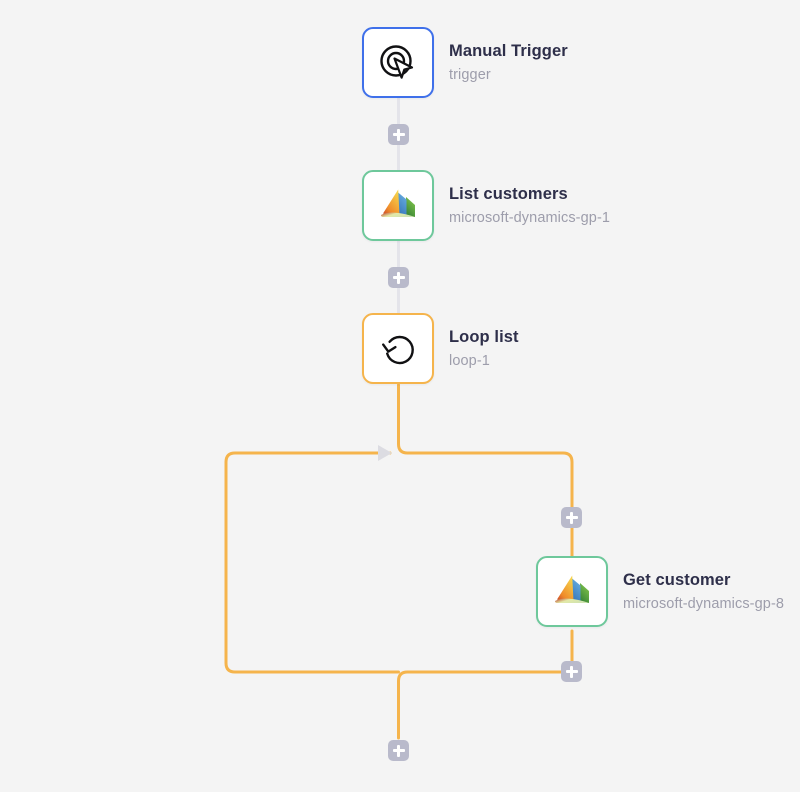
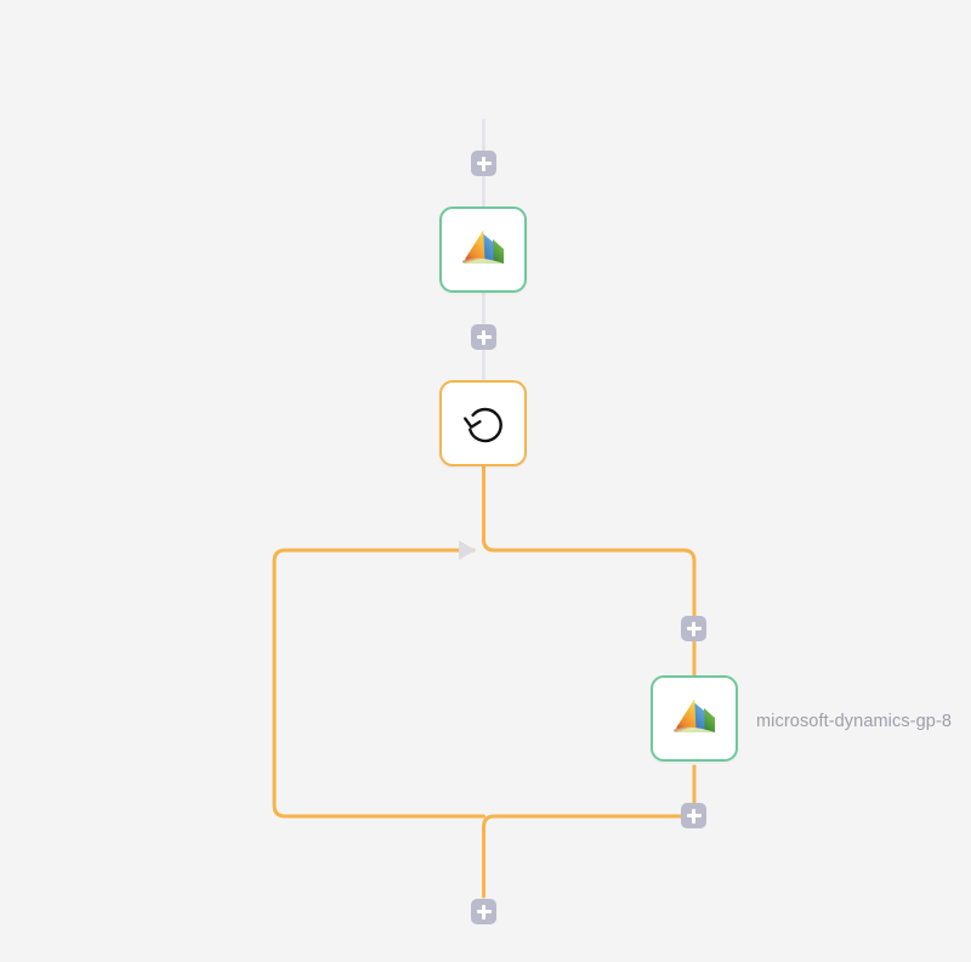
- Manual Trigger
- trigger
- List customers
- microsoft-dynamics-gp-1
- Loop list
- loop-1
- Get customer
  microsoft-dynamics-gp-8
